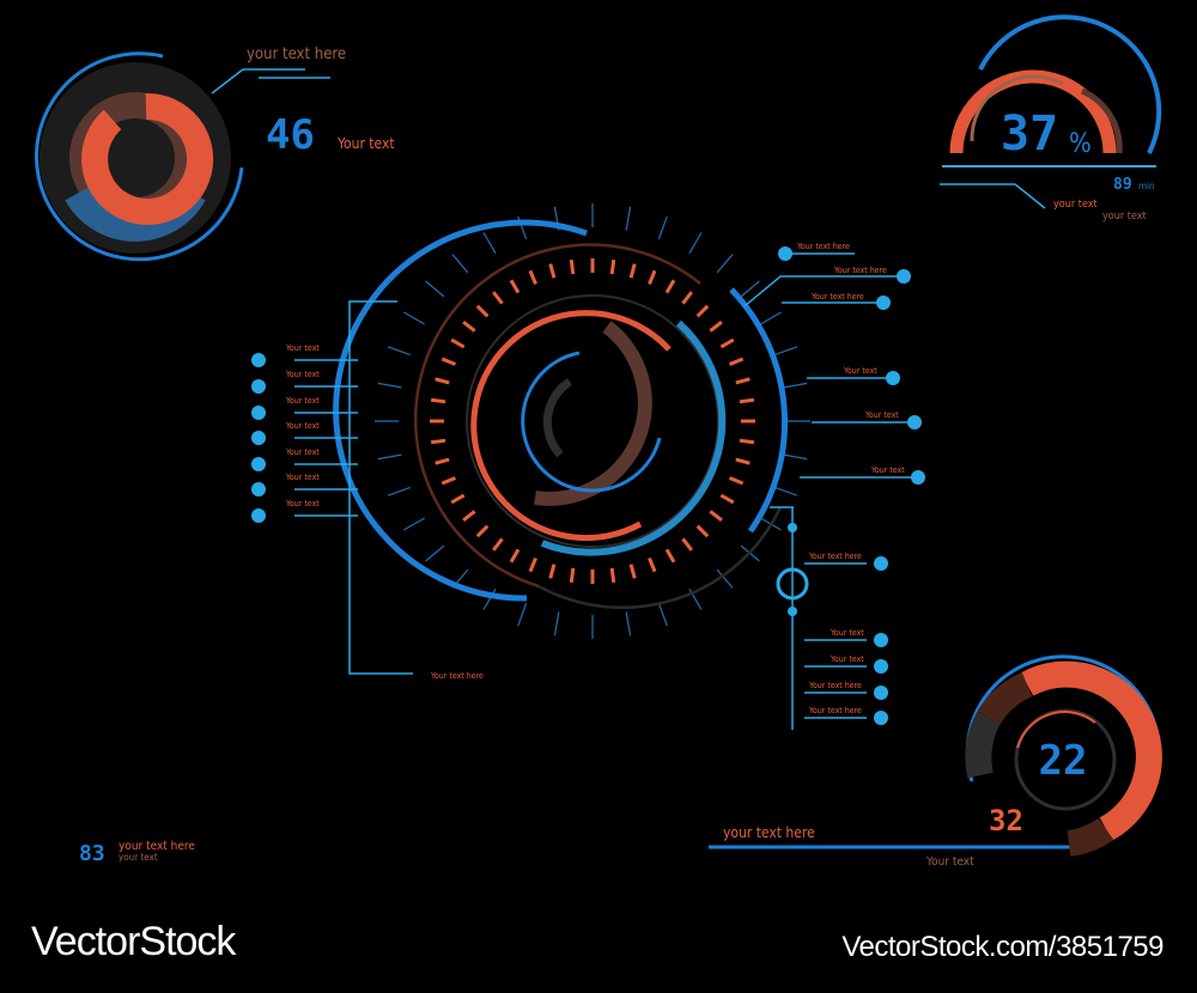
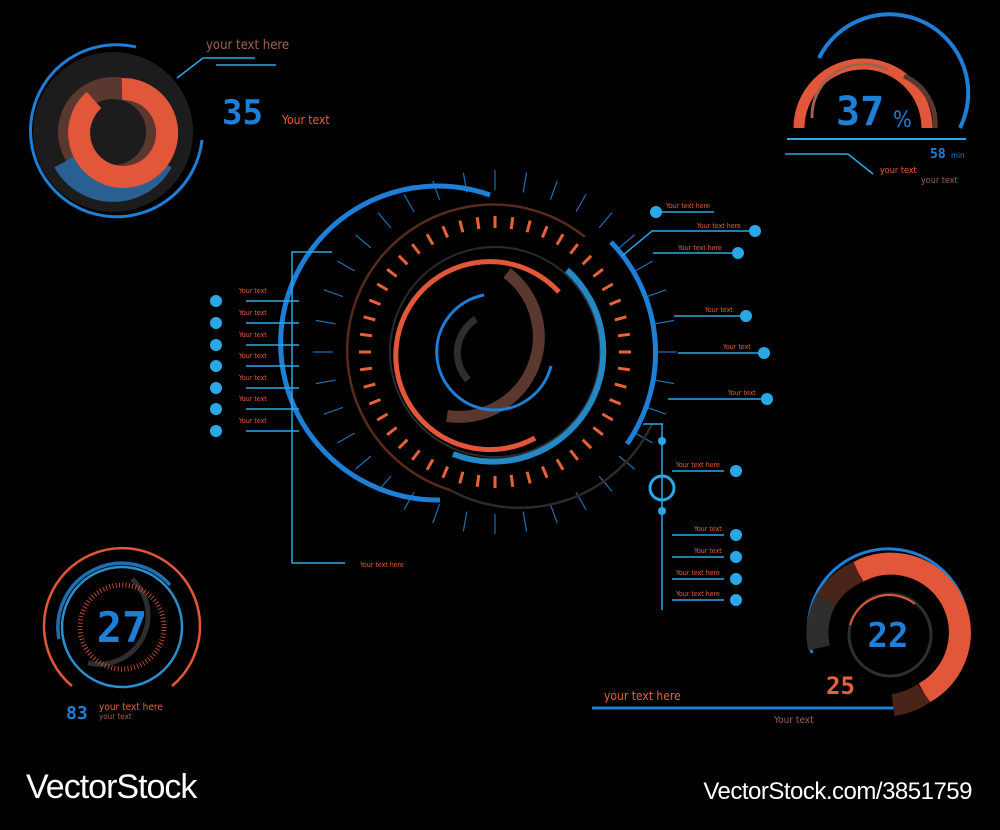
  your text here
- 46
+ 35
  Your text
  37
  %
- 89
+ 58
  min
  your text
  your text
  Your text
  Your text
  Your text
  Your text
  Your text
  Your text
  Your text
  Your text here
  Your text here
  Your text here
  Your text here
  Your text
  Your text
  Your text
  Your text here
  Your text
  Your text
  Your text here
  Your text here
+ 27
  83
  your text here
  your text
  22
- 32
+ 25
  your text here
  Your text
  VectorStock
  VectorStock.com/3851759
